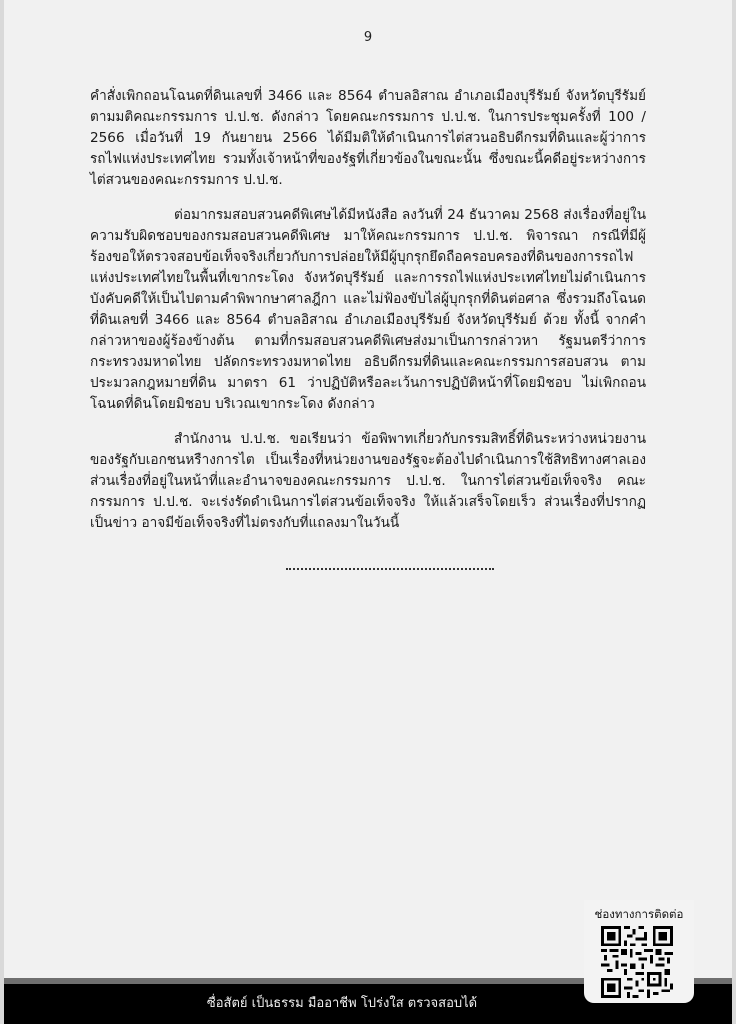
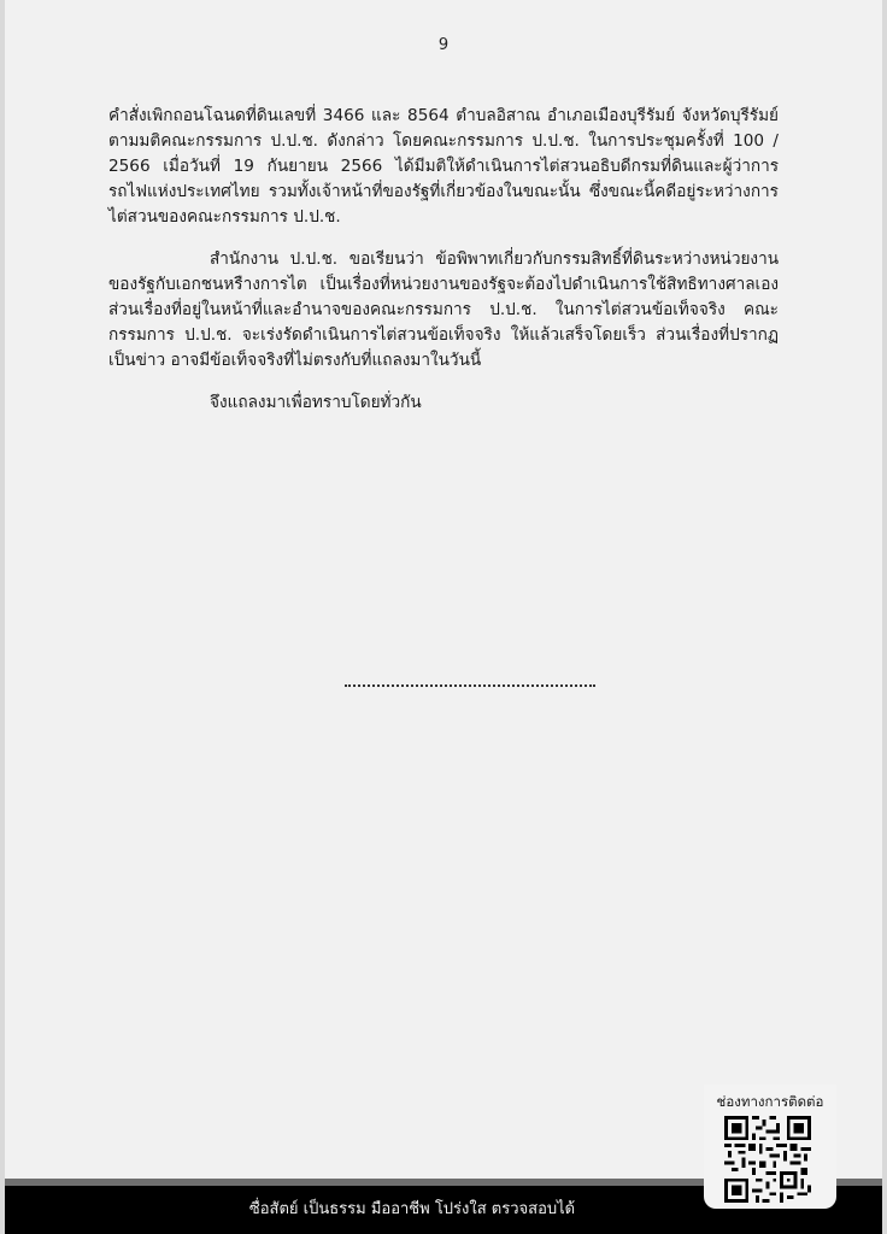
  9
  คำสั่งเพิกถอนโฉนดที่ดินเลขที่ 3466 และ 8564 ตำบลอิสาณ อำเภอเมืองบุรีรัมย์ จังหวัดบุรีรัมย์ ตามมติคณะกรรมการ ป.ป.ช. ดังกล่าว โดยคณะกรรมการ ป.ป.ช. ในการประชุมครั้งที่ 100 / 2566 เมื่อวันที่ 19 กันยายน 2566 ได้มีมติให้ดำเนินการไต่สวนอธิบดีกรมที่ดินและผู้ว่าการรถไฟแห่งประเทศไทย รวมทั้งเจ้าหน้าที่ของรัฐที่เกี่ยวข้องในขณะนั้น ซึ่งขณะนี้คดีอยู่ระหว่างการไต่สวนของคณะกรรมการ ป.ป.ช.
- ต่อมากรมสอบสวนคดีพิเศษได้มีหนังสือ ลงวันที่ 24 ธันวาคม 2568 ส่งเรื่องที่อยู่ในความรับผิดชอบของกรมสอบสวนคดีพิเศษ มาให้คณะกรรมการ ป.ป.ช. พิจารณา กรณีที่มีผู้ร้องขอให้ตรวจสอบข้อเท็จจริงเกี่ยวกับการปล่อยให้มีผู้บุกรุกยึดถือครอบครองที่ดินของการรถไฟแห่งประเทศไทยในพื้นที่เขากระโดง จังหวัดบุรีรัมย์ และการรถไฟแห่งประเทศไทยไม่ดำเนินการบังคับคดีให้เป็นไปตามคำพิพากษาศาลฎีกา และไม่ฟ้องขับไล่ผู้บุกรุกที่ดินต่อศาล ซึ่งรวมถึงโฉนดที่ดินเลขที่ 3466 และ 8564 ตำบลอิสาณ อำเภอเมืองบุรีรัมย์ จังหวัดบุรีรัมย์ ด้วย ทั้งนี้ จากคำกล่าวหาของผู้ร้องข้างต้น ตามที่กรมสอบสวนคดีพิเศษส่งมาเป็นการกล่าวหา รัฐมนตรีว่าการกระทรวงมหาดไทย ปลัดกระทรวงมหาดไทย อธิบดีกรมที่ดินและคณะกรรมการสอบสวน ตามประมวลกฎหมายที่ดิน มาตรา 61 ว่าปฏิบัติหรือละเว้นการปฏิบัติหน้าที่โดยมิชอบ ไม่เพิกถอนโฉนดที่ดินโดยมิชอบ บริเวณเขากระโดง ดังกล่าว
  สำนักงาน ป.ป.ช. ขอเรียนว่า ข้อพิพาทเกี่ยวกับกรรมสิทธิ์ที่ดินระหว่างหน่วยงานของรัฐกับเอกชนหรืางการไต เป็นเรื่องที่หน่วยงานของรัฐจะต้องไปดำเนินการใช้สิทธิทางศาลเอง ส่วนเรื่องที่อยู่ในหน้าที่และอำนาจของคณะกรรมการ ป.ป.ช. ในการไต่สวนข้อเท็จจริง คณะกรรมการ ป.ป.ช. จะเร่งรัดดำเนินการไต่สวนข้อเท็จจริง ให้แล้วเสร็จโดยเร็ว ส่วนเรื่องที่ปรากฏเป็นข่าว อาจมีข้อเท็จจริงที่ไม่ตรงกับที่แถลงมาในวันนี้
+ จึงแถลงมาเพื่อทราบโดยทั่วกัน
  ซื่อสัตย์ เป็นธรรม มืออาชีพ โปร่งใส ตรวจสอบได้
  ช่องทางการติดต่อ
